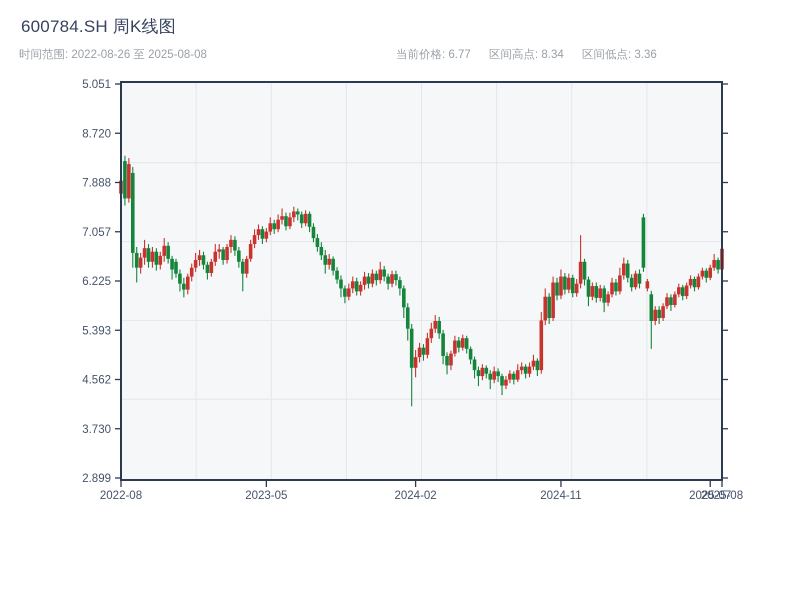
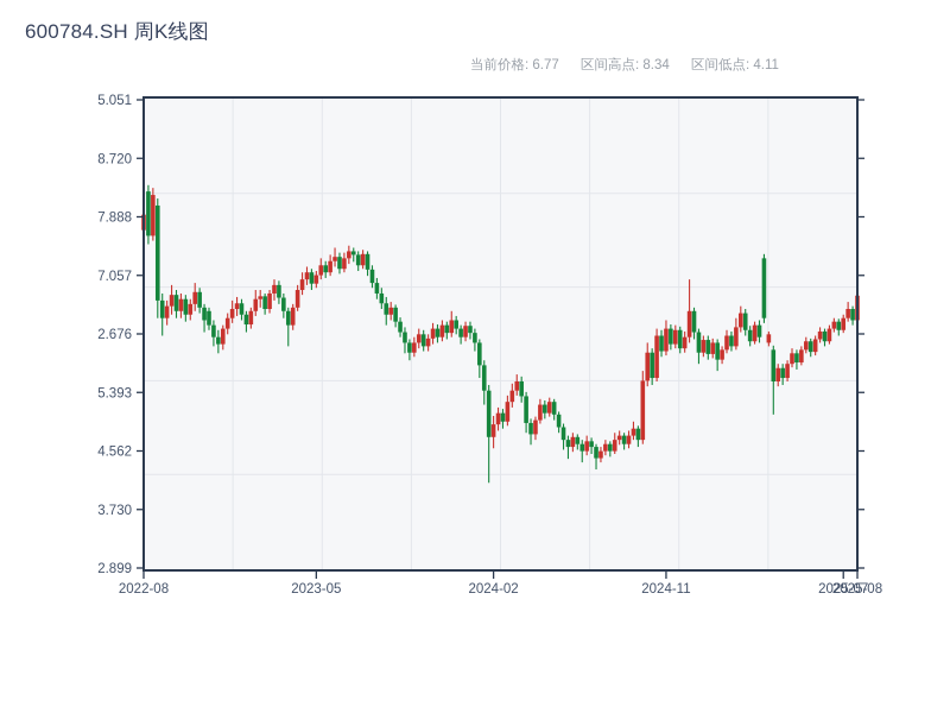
  600784.SH 周K线图
- 时间范围: 2022-08-26 至 2025-08-08
- 当前价格: 6.77 区间高点: 8.34 区间低点: 3.36
+ 当前价格: 6.77 区间高点: 8.34 区间低点: 4.11
  5.051
  8.720
  7.888
  7.057
- 6.225
+ 2.676
  5.393
  4.562
  3.730
  2.899
  2022-08
  2023-05
  2024-02
  2024-11
  2025-07
  2025-08
